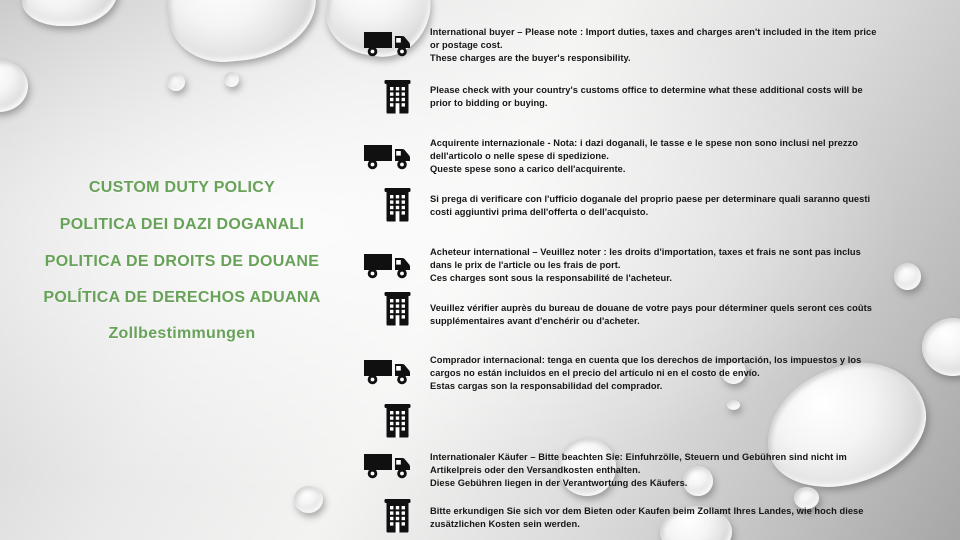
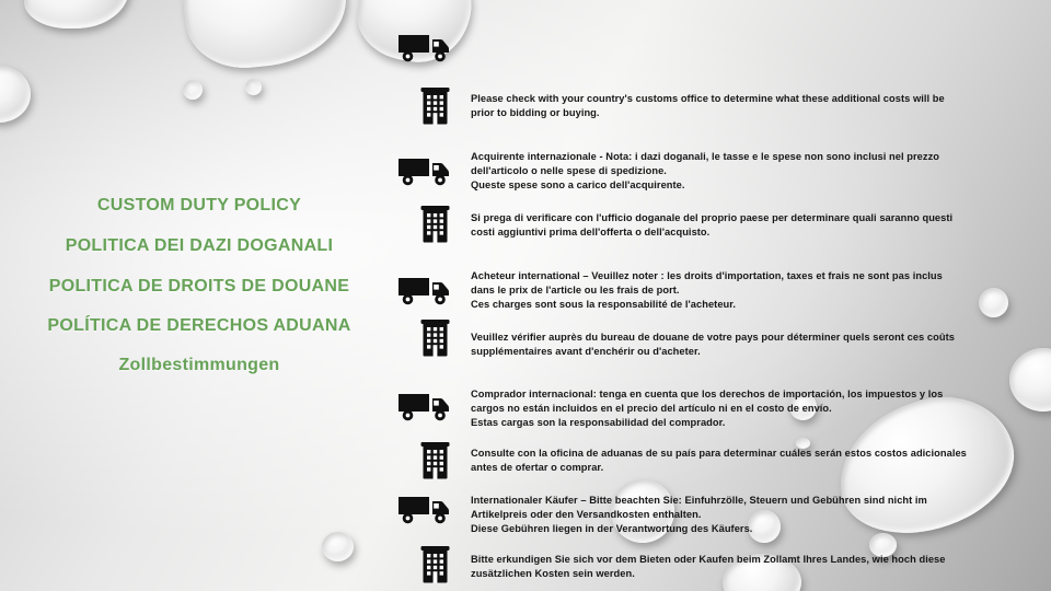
  CUSTOM DUTY POLICY
  POLITICA DEI DAZI DOGANALI
  POLITICA DE DROITS DE DOUANE
  POLÍTICA DE DERECHOS ADUANA
  Zollbestimmungen
- International buyer – Please note : Import duties, taxes and charges aren't included in the item price
- or postage cost.
- These charges are the buyer's responsibility.
  Please check with your country's customs office to determine what these additional costs will be
  prior to bidding or buying.
  Acquirente internazionale - Nota: i dazi doganali, le tasse e le spese non sono inclusi nel prezzo
  dell'articolo o nelle spese di spedizione.
  Queste spese sono a carico dell'acquirente.
  Si prega di verificare con l'ufficio doganale del proprio paese per determinare quali saranno questi
  costi aggiuntivi prima dell'offerta o dell'acquisto.
  Acheteur international – Veuillez noter : les droits d'importation, taxes et frais ne sont pas inclus
  dans le prix de l'article ou les frais de port.
  Ces charges sont sous la responsabilité de l'acheteur.
  Veuillez vérifier auprès du bureau de douane de votre pays pour déterminer quels seront ces coûts
  supplémentaires avant d'enchérir ou d'acheter.
  Comprador internacional: tenga en cuenta que los derechos de importación, los impuestos y los
  cargos no están incluidos en el precio del artículo ni en el costo de envío.
  Estas cargas son la responsabilidad del comprador.
+ Consulte con la oficina de aduanas de su país para determinar cuáles serán estos costos adicionales
+ antes de ofertar o comprar.
  Internationaler Käufer – Bitte beachten Sie: Einfuhrzölle, Steuern und Gebühren sind nicht im
  Artikelpreis oder den Versandkosten enthalten.
  Diese Gebühren liegen in der Verantwortung des Käufers.
  Bitte erkundigen Sie sich vor dem Bieten oder Kaufen beim Zollamt Ihres Landes, wie hoch diese
  zusätzlichen Kosten sein werden.
